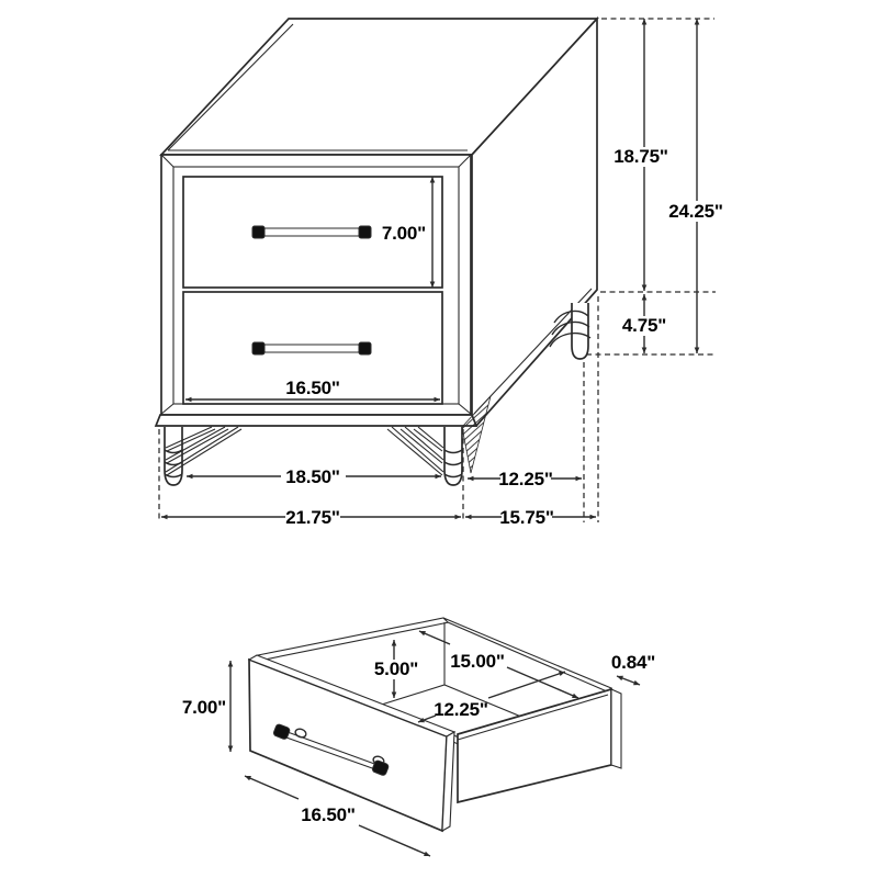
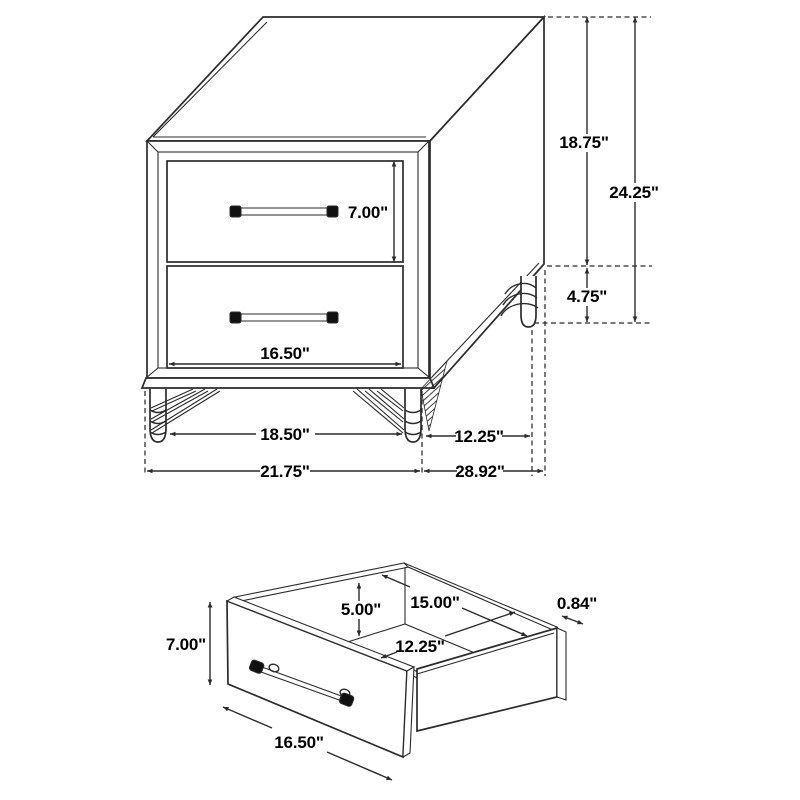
  7.00"
  16.50"
  18.75"
  24.25"
  4.75"
  18.50"
  12.25"
  21.75"
- 15.75"
+ 28.92"
  7.00"
  5.00"
  15.00"
  12.25"
  0.84"
  16.50"
